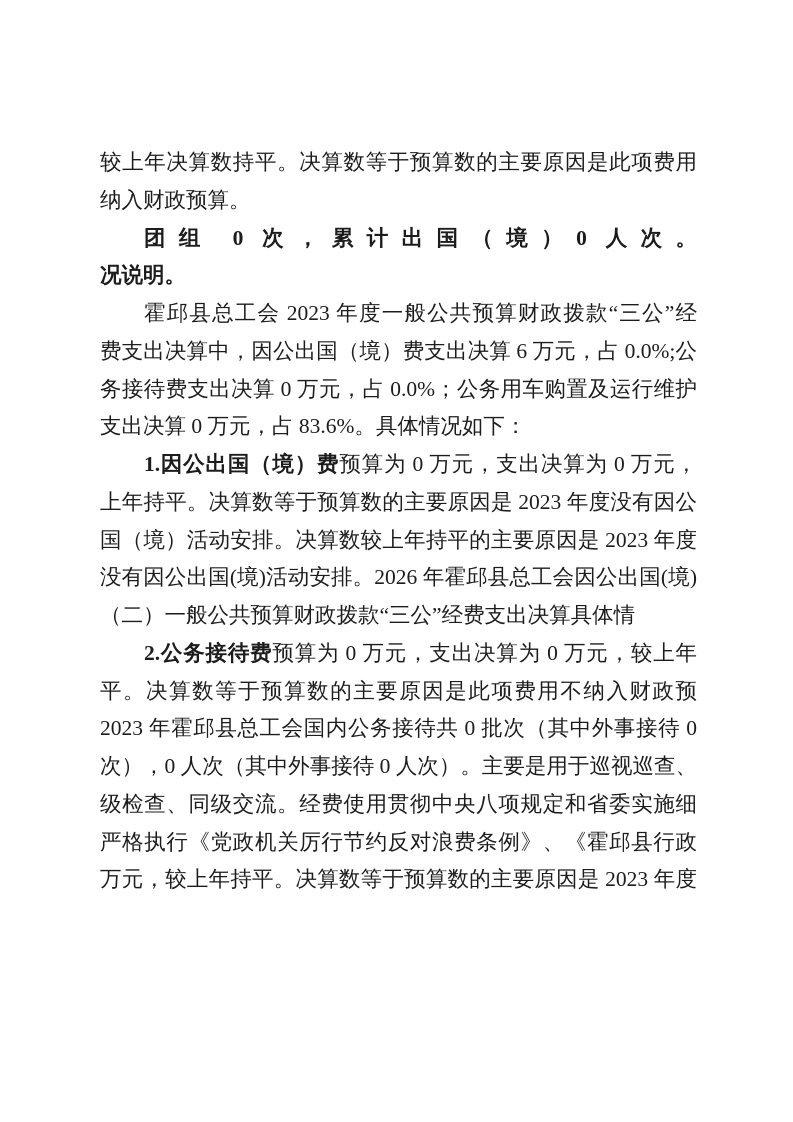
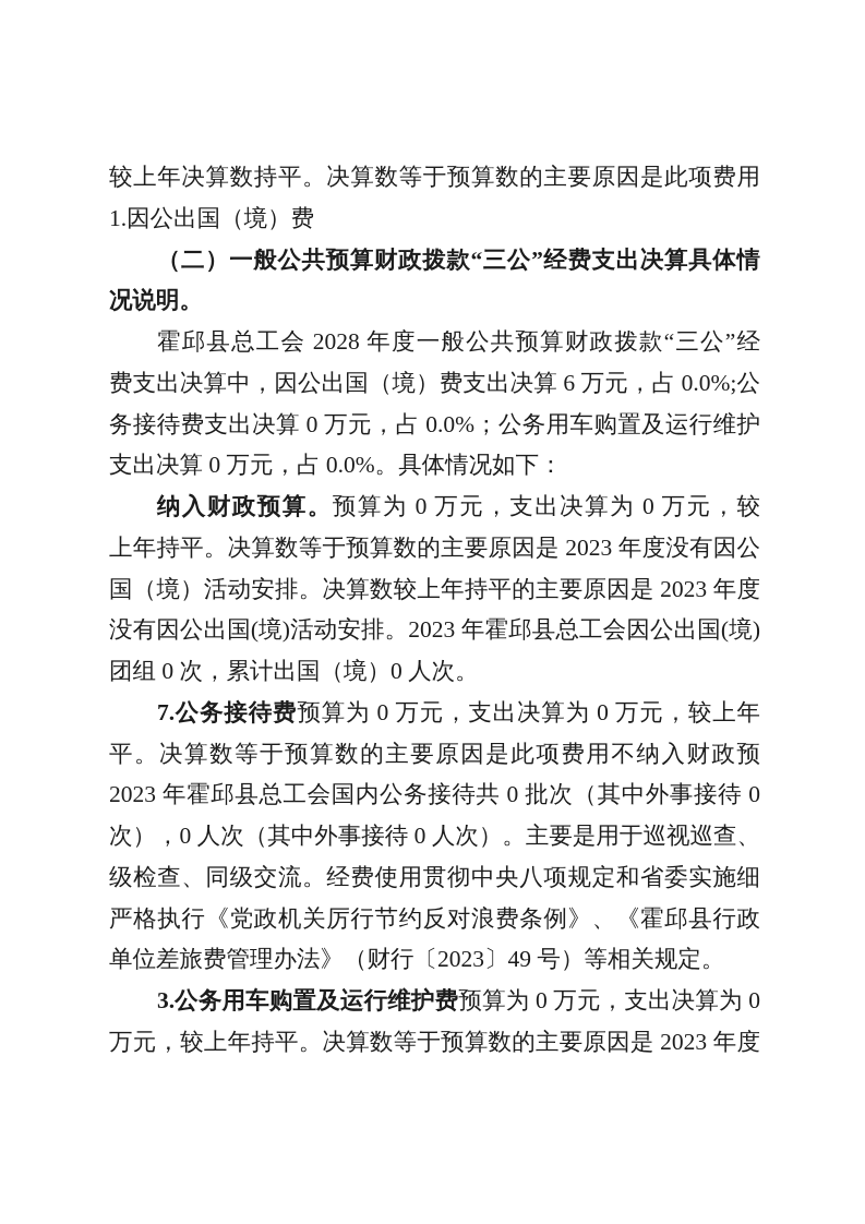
  较上年决算数持平。决算数等于预算数的主要原因是此项费用
- 纳入财政预算。
+ 1.因公出国（境）费
- 团组 0 次，累计出国（境）0 人次。
+ （二）一般公共预算财政拨款“三公”经费支出决算具体情
  况说明。
- 霍邱县总工会 2023 年度一般公共预算财政拨款“三公”经
+ 霍邱县总工会 2028 年度一般公共预算财政拨款“三公”经
  费支出决算中，因公出国（境）费支出决算 6 万元，占 0.0%;公
  务接待费支出决算 0 万元，占 0.0%；公务用车购置及运行维护
- 支出决算 0 万元，占 83.6%。具体情况如下：
+ 支出决算 0 万元，占 0.0%。具体情况如下：
- 1.因公出国（境）费预算为 0 万元，支出决算为 0 万元，
+ 纳入财政预算。预算为 0 万元，支出决算为 0 万元，较
  上年持平。决算数等于预算数的主要原因是 2023 年度没有因公
  国（境）活动安排。决算数较上年持平的主要原因是 2023 年度
- 没有因公出国(境)活动安排。2026 年霍邱县总工会因公出国(境)
+ 没有因公出国(境)活动安排。2023 年霍邱县总工会因公出国(境)
- （二）一般公共预算财政拨款“三公”经费支出决算具体情
+ 团组 0 次，累计出国（境）0 人次。
- 2.公务接待费预算为 0 万元，支出决算为 0 万元，较上年
+ 7.公务接待费预算为 0 万元，支出决算为 0 万元，较上年
  平。决算数等于预算数的主要原因是此项费用不纳入财政预
  2023 年霍邱县总工会国内公务接待共 0 批次（其中外事接待 0
  次），0 人次（其中外事接待 0 人次）。主要是用于巡视巡查、
  级检查、同级交流。经费使用贯彻中央八项规定和省委实施细
  严格执行《党政机关厉行节约反对浪费条例》、《霍邱县行政
+ 单位差旅费管理办法》（财行〔2023〕49 号）等相关规定。
+ 3.公务用车购置及运行维护费预算为 0 万元，支出决算为 0
  万元，较上年持平。决算数等于预算数的主要原因是 2023 年度
